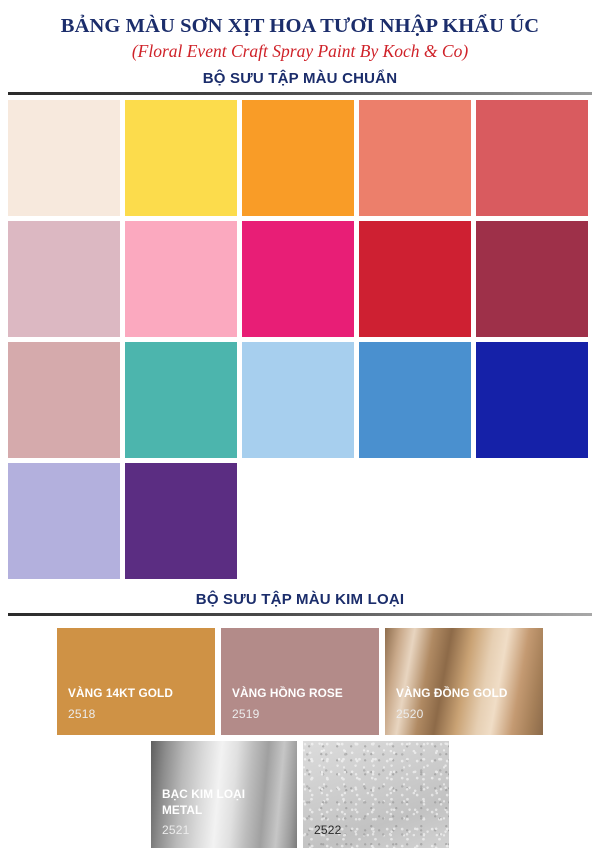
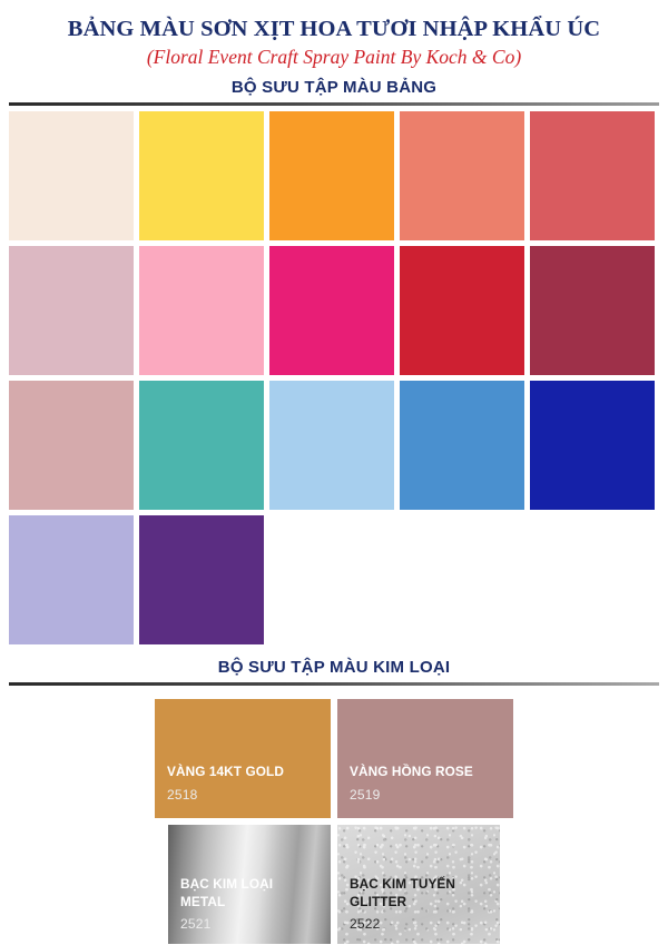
  BẢNG MÀU SƠN XỊT HOA TƯƠI NHẬP KHẨU ÚC
  (Floral Event Craft Spray Paint By Koch & Co)
- BỘ SƯU TẬP MÀU CHUẨN
+ BỘ SƯU TẬP MÀU BẢNG
  BỘ SƯU TẬP MÀU KIM LOẠI
  VÀNG 14KT GOLD
  2518
  VÀNG HỒNG ROSE
  2519
- VÀNG ĐỒNG GOLD
- 2520
  BẠC KIM LOẠI
  METAL
  2521
+ BẠC KIM TUYẾN
+ GLITTER
  2522
